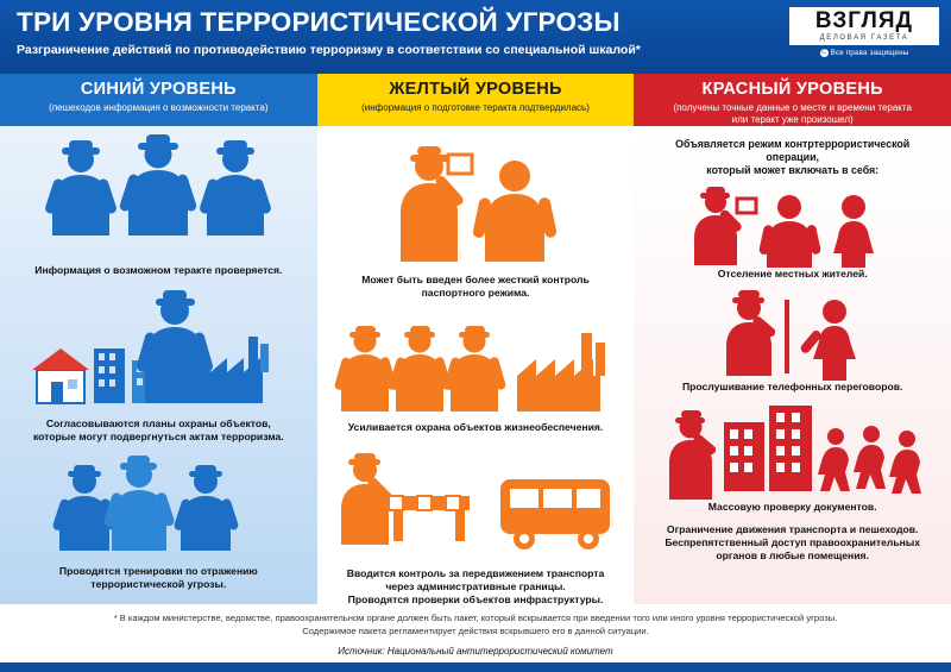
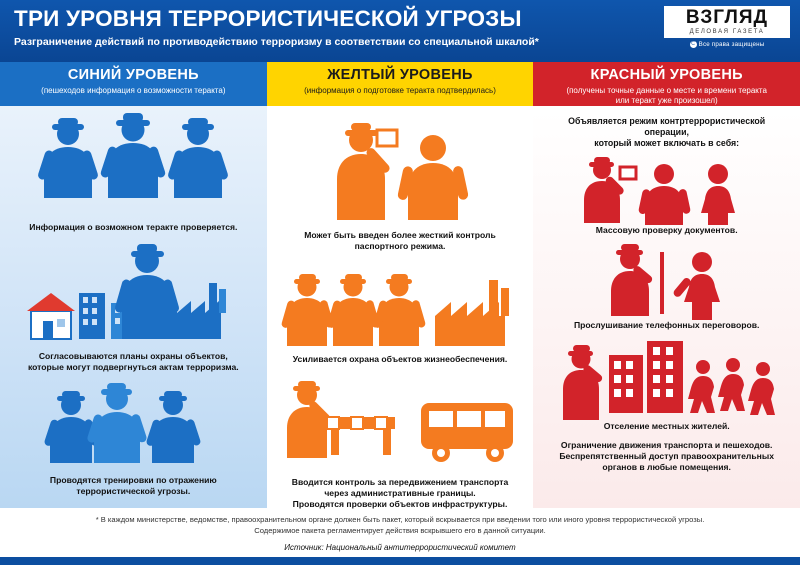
  ТРИ УРОВНЯ ТЕРРОРИСТИЧЕСКОЙ УГРОЗЫ
  Разграничение действий по противодействию терроризму в соответствии со специальной шкалой*
  ВЗГЛЯД
  СИНИЙ УРОВЕНЬ
  (пешеходов информация о возможности теракта)
  ЖЕЛТЫЙ УРОВЕНЬ
  (информация о подготовке теракта подтвердилась)
  КРАСНЫЙ УРОВЕНЬ
  (получены точные данные о месте и времени теракта
  или теракт уже произошел)
  Информация о возможном теракте проверяется.
  Согласовываются планы охраны объектов,
  которые могут подвергнуться актам терроризма.
  Проводятся тренировки по отражению
  террористической угрозы.
  Может быть введен более жесткий контроль
  паспортного режима.
  Усиливается охрана объектов жизнеобеспечения.
  Вводится контроль за передвижением транспорта
  через административные границы.
  Проводятся проверки объектов инфраструктуры.
  Объявляется режим контртеррористической операции,
  который может включать в себя:
- Отселение местных жителей.
+ Массовую проверку документов.
  Прослушивание телефонных переговоров.
- Массовую проверку документов.
+ Отселение местных жителей.
  Ограничение движения транспорта и пешеходов.
  Беспрепятственный доступ правоохранительных
  органов в любые помещения.
  * В каждом министерстве, ведомстве, правоохранительном органе должен быть пакет, который вскрывается при введении того или иного уровня террористической угрозы.
  Содержимое пакета регламентирует действия вскрывшего его в данной ситуации.
  Источник: Национальный антитеррористический комитет
